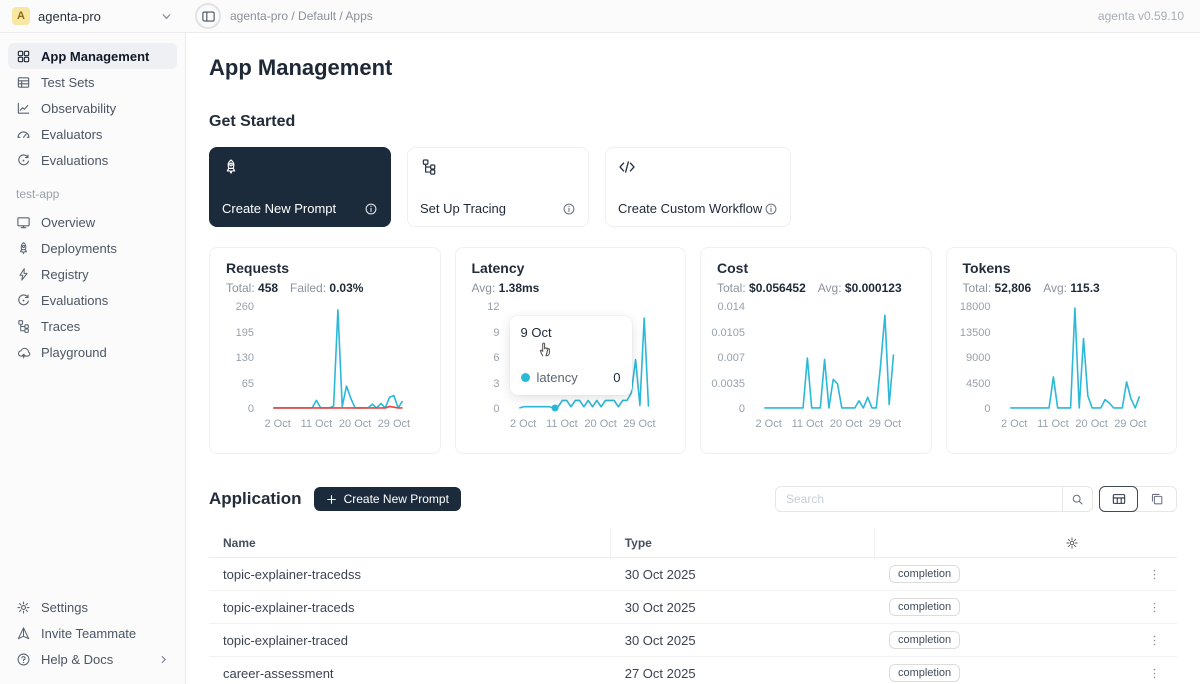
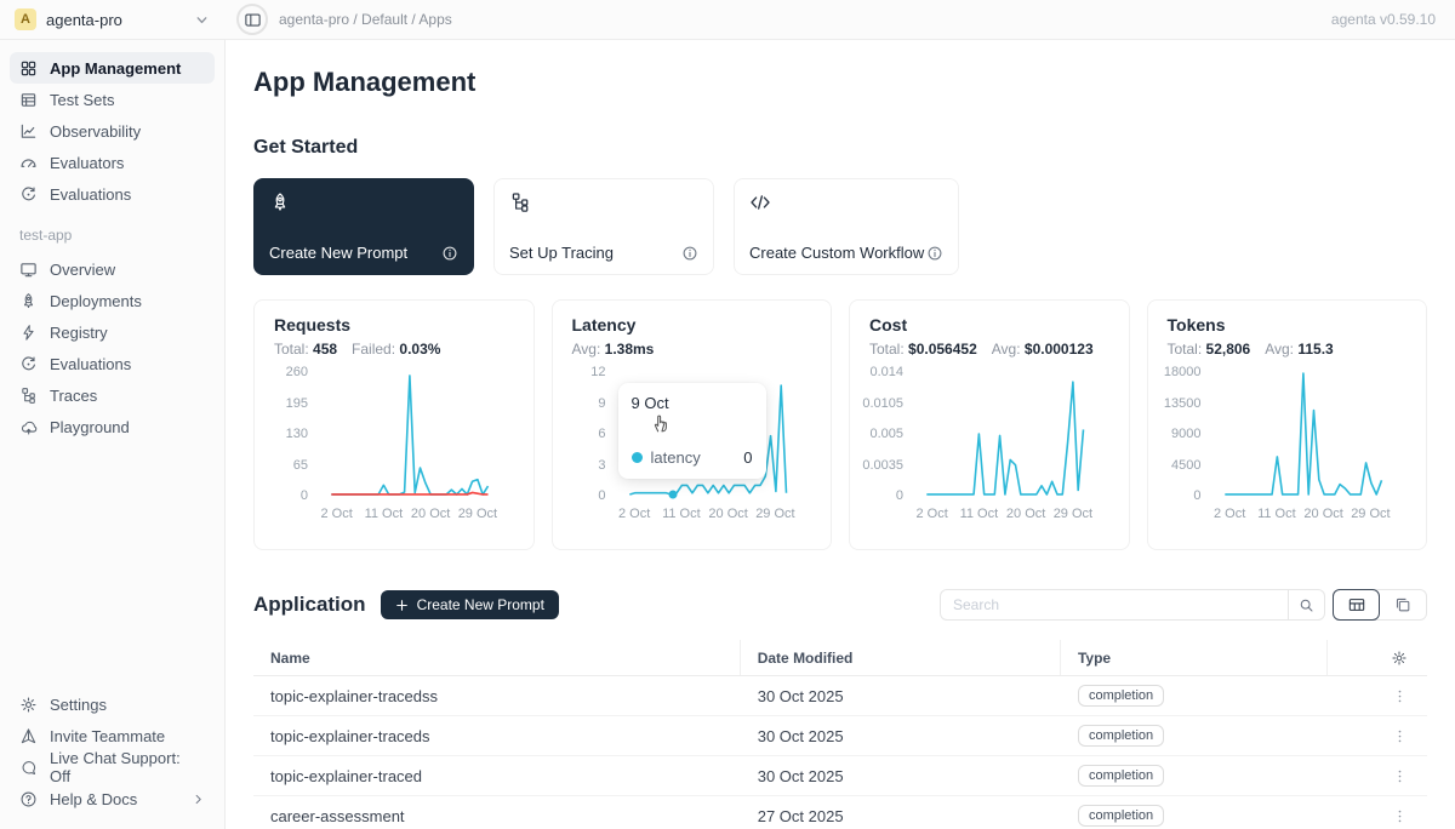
  A
  agenta-pro
  agenta-pro / Default / Apps
  agenta v0.59.10
  App Management
  Test Sets
  Observability
  Evaluators
  Evaluations
  test-app
  Overview
  Deployments
  Registry
  Evaluations
  Traces
  Playground
  Settings
  Invite Teammate
+ Live Chat Support: Off
  Help & Docs
  App Management
  Get Started
  Create New Prompt
  Set Up Tracing
  Create Custom Workflow
  Requests
  Total: 458
  Failed: 0.03%
  260
  195
  130
  65
  0
  2 Oct
  11 Oct
  20 Oct
  29 Oct
  Latency
  Avg: 1.38ms
  12
  9
  6
  3
  0
  2 Oct
  11 Oct
  20 Oct
  29 Oct
  9 Oct
  latency
  0
  Cost
  Total: $0.056452
  Avg: $0.000123
  0.014
  0.0105
- 0.007
+ 0.005
  0.0035
  0
  2 Oct
  11 Oct
  20 Oct
  29 Oct
  Tokens
  Total: 52,806
  Avg: 115.3
  18000
  13500
  9000
  4500
  0
  2 Oct
  11 Oct
  20 Oct
  29 Oct
  Application
  Create New Prompt
  Search
  Name
+ Date Modified
  Type
  topic-explainer-tracedss
  30 Oct 2025
  completion
  topic-explainer-traceds
  30 Oct 2025
  completion
  topic-explainer-traced
  30 Oct 2025
  completion
  career-assessment
  27 Oct 2025
  completion
